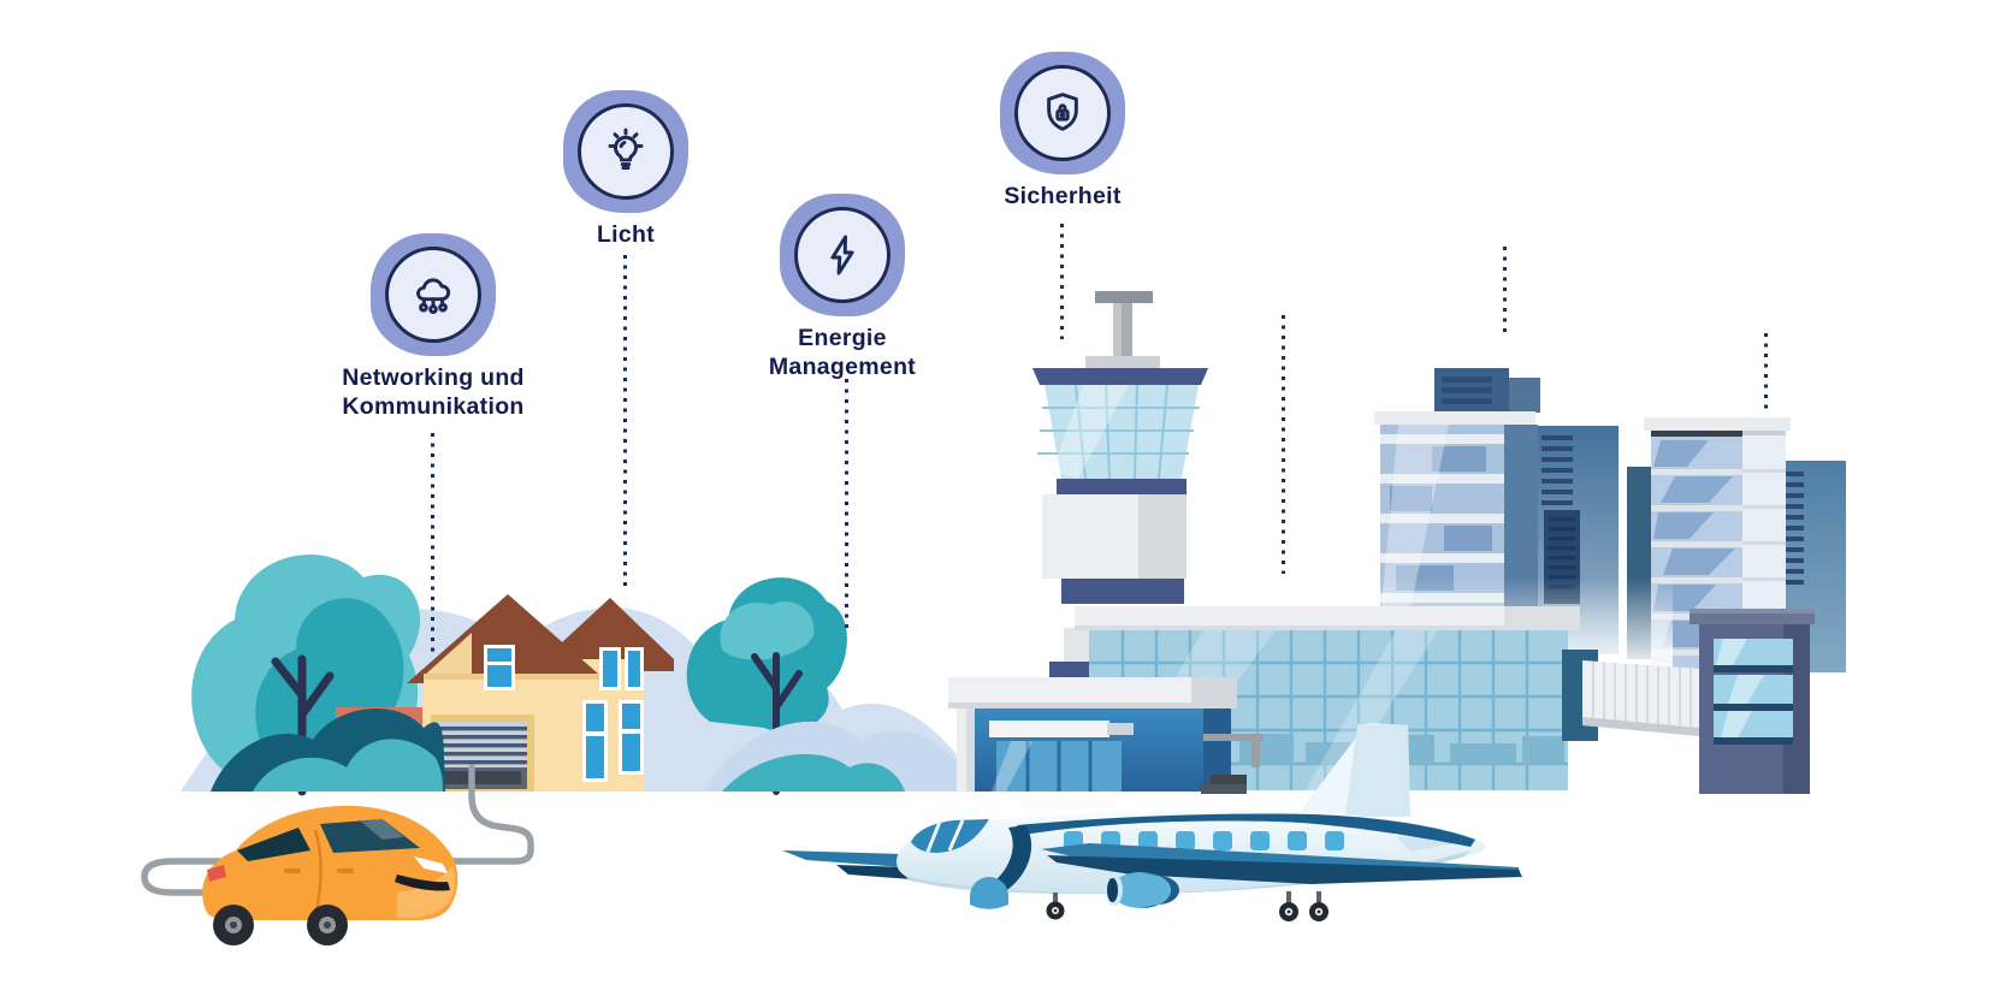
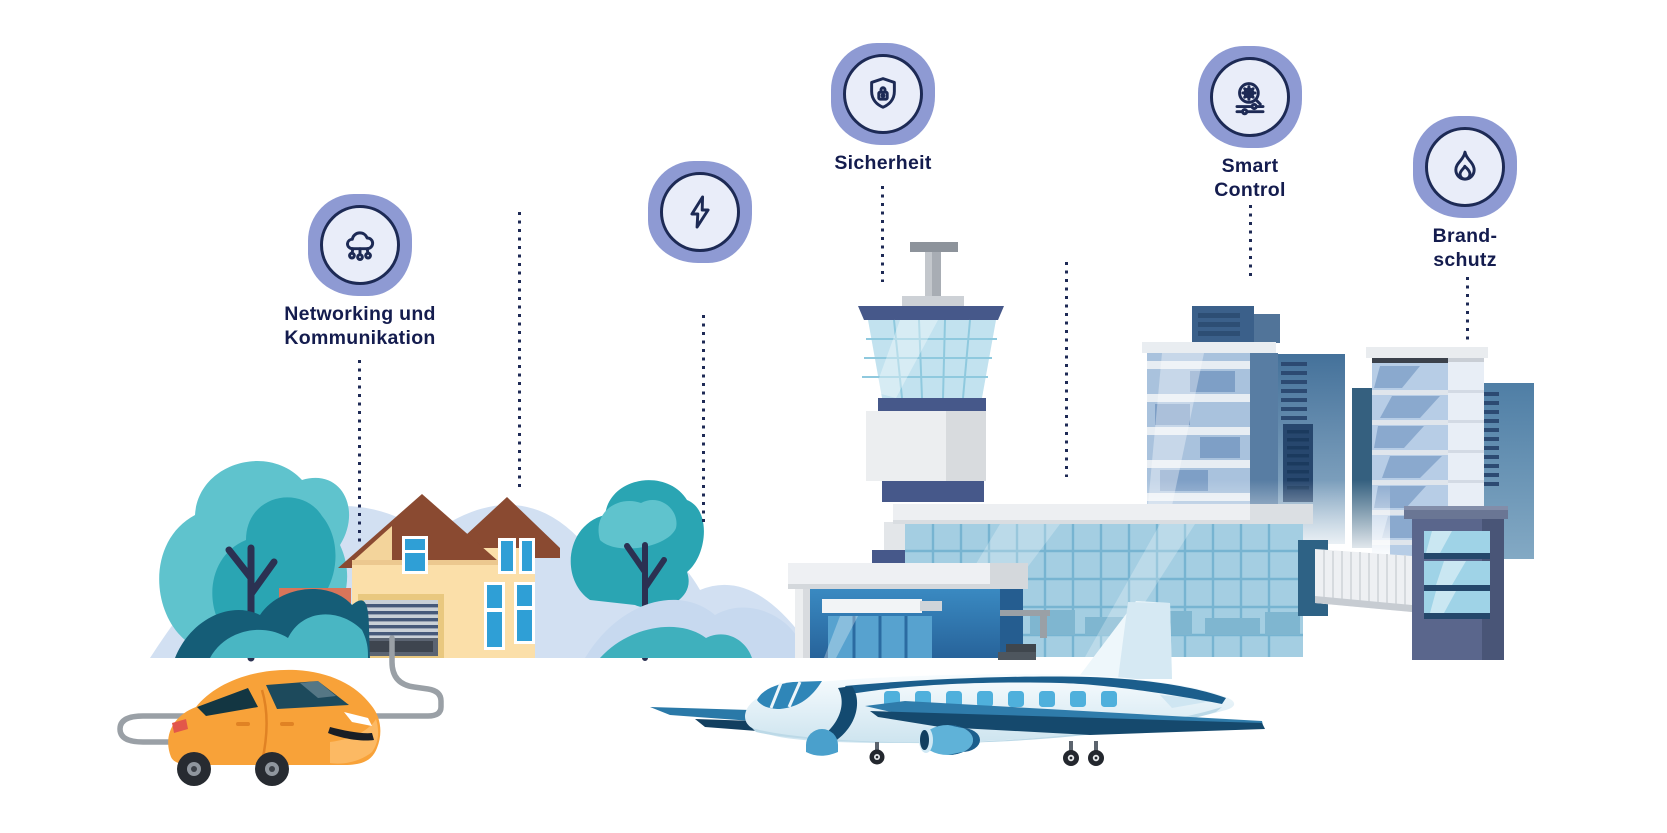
  Networking und
  Kommunikation
- Licht
- Energie
- Management
  Sicherheit
+ Smart
+ Control
+ Brand-
+ schutz
